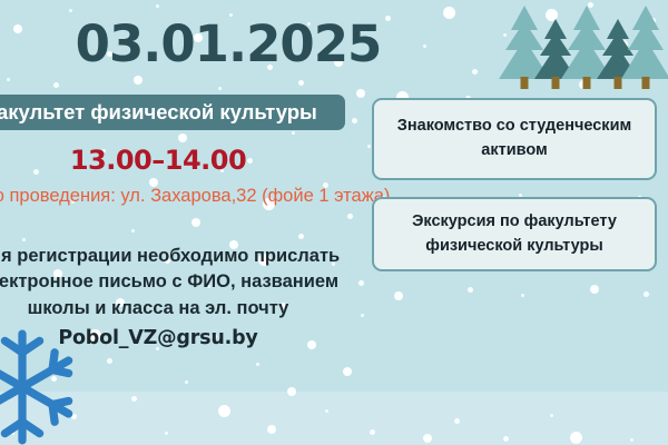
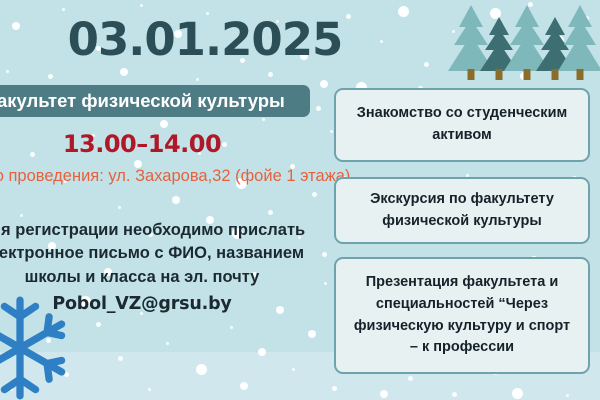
  03.01.2025
  акультет физической культуры
  13.00–14.00
  проведения: ул. Захарова,32 (фойе 1 этаж
  я регистрации необходимо прислать
  ектронное письмо с ФИО, названием
  школы и класса на эл. почту
  Pobol_VZ@grsu.by
  Знакомство со студенческим активом
  Экскурсия по факультету физической культуры
+ Презентация факультета и специальностей “Через физическую культуру и спорт – к профессии
